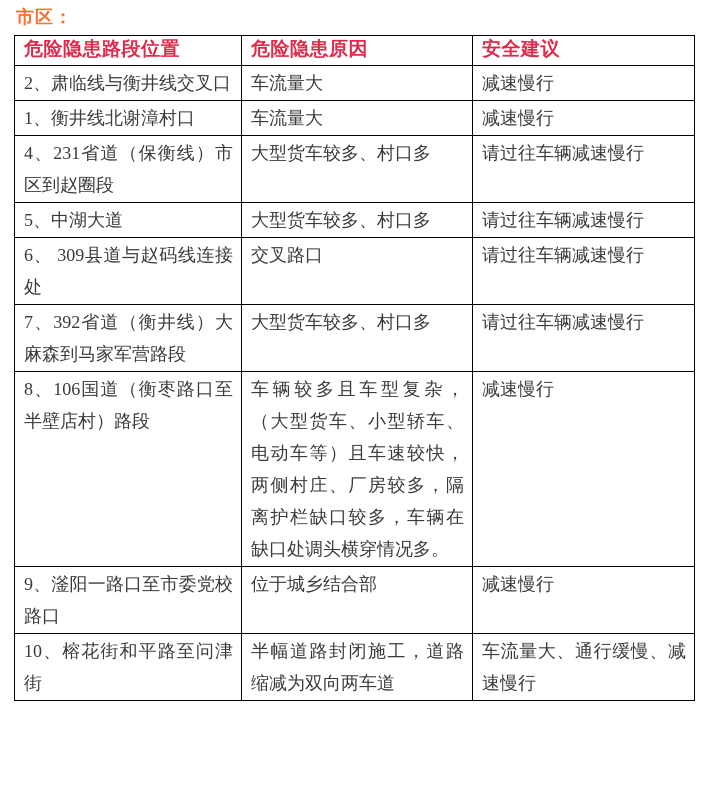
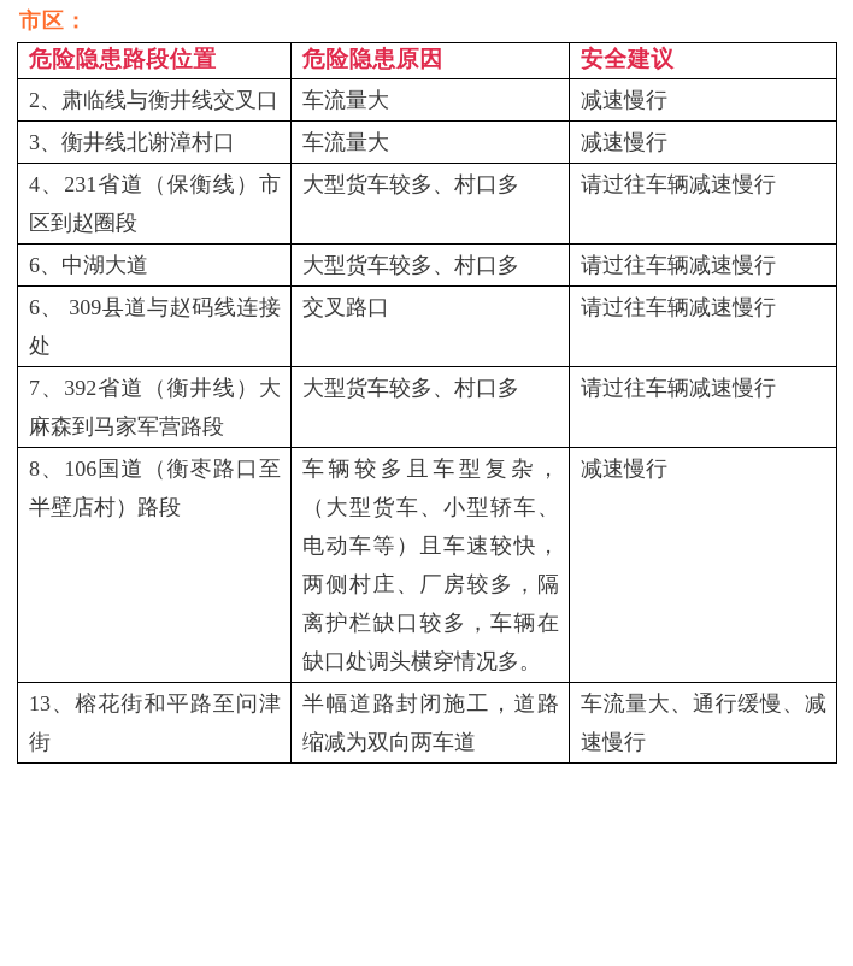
  市区：
  危险隐患路段位置	危险隐患原因	安全建议
  2、肃临线与衡井线交叉口	车流量大	减速慢行
- 1、衡井线北谢漳村口	车流量大	减速慢行
+ 3、衡井线北谢漳村口	车流量大	减速慢行
  4、231省道（保衡线）市区到赵圈段	大型货车较多、村口多	请过往车辆减速慢行
- 5、中湖大道	大型货车较多、村口多	请过往车辆减速慢行
+ 6、中湖大道	大型货车较多、村口多	请过往车辆减速慢行
  6、 309县道与赵码线连接处	交叉路口	请过往车辆减速慢行
  7、392省道（衡井线）大麻森到马家军营路段	大型货车较多、村口多	请过往车辆减速慢行
  8、106国道（衡枣路口至半壁店村）路段	车辆较多且车型复杂，（大型货车、小型轿车、电动车等）且车速较快，两侧村庄、厂房较多，隔离护栏缺口较多，车辆在缺口处调头横穿情况多。	减速慢行
- 9、滏阳一路口至市委党校路口	位于城乡结合部	减速慢行
- 10、榕花街和平路至问津街	半幅道路封闭施工，道路缩减为双向两车道	车流量大、通行缓慢、减速慢行
+ 13、榕花街和平路至问津街	半幅道路封闭施工，道路缩减为双向两车道	车流量大、通行缓慢、减速慢行
